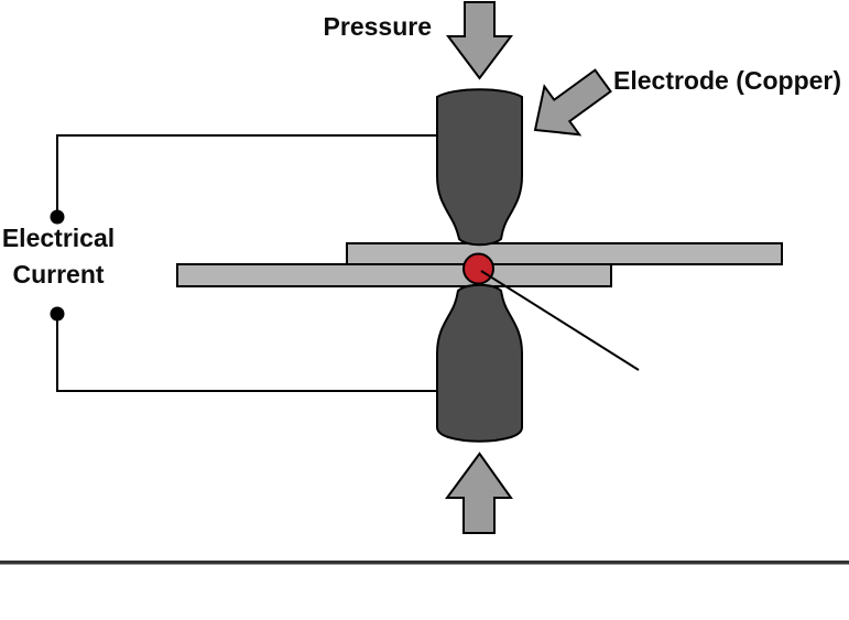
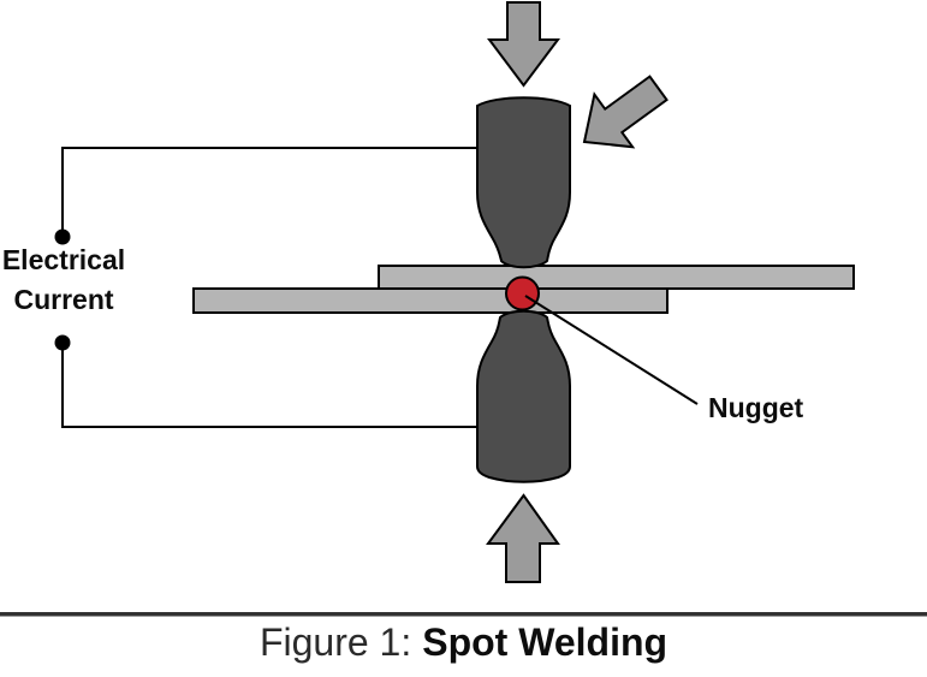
- Pressure
- Electrode (Copper)
  Electrical
  Current
+ Nugget
+ Figure 1: Spot Welding
